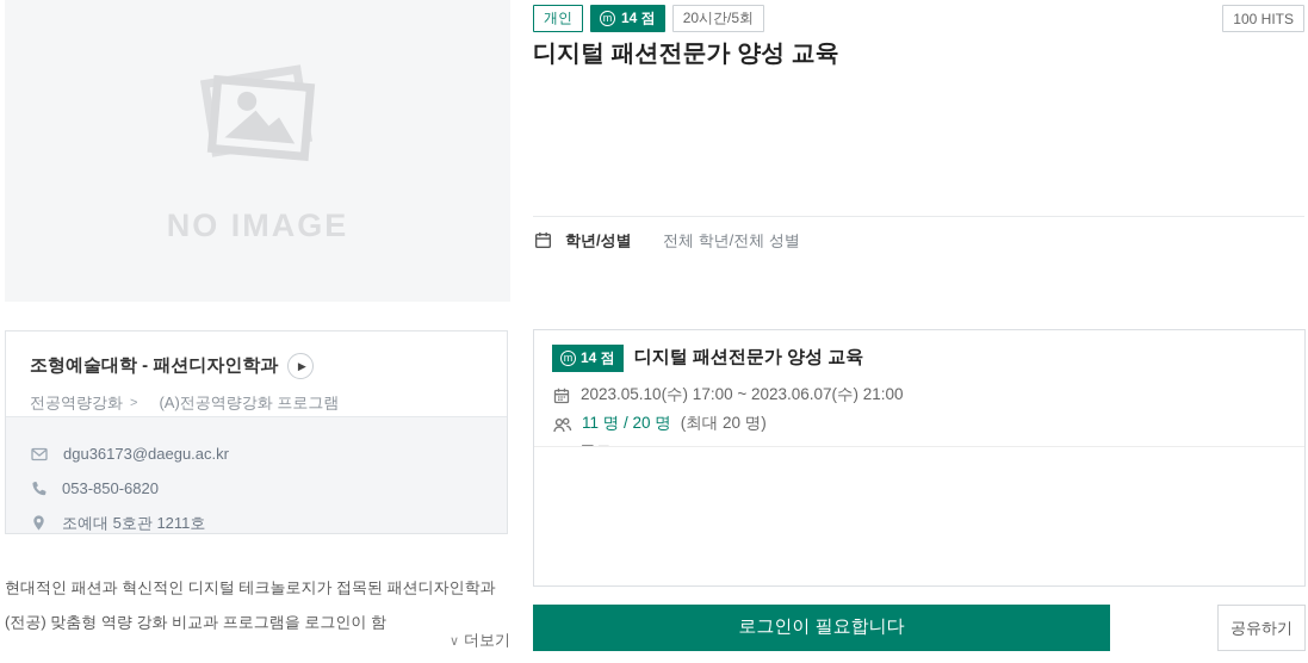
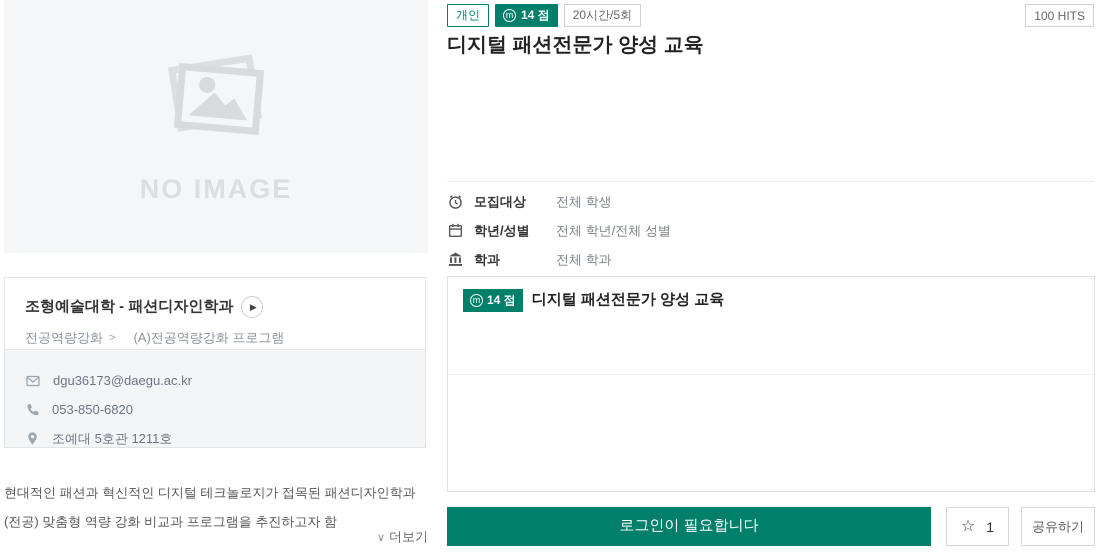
  NO IMAGE
  조형예술대학 - 패션디자인학과
  ▶
  전공역량강화
  >
  (A)전공역량강화 프로그램
  dgu36173@daegu.ac.kr
  053-850-6820
  조예대 5호관 1211호
- 현대적인 패션과 혁신적인 디지털 테크놀로지가 접목된 패션디자인학과(전공) 맞춤형 역량 강화 비교과 프로그램을 로그인이 함
+ 현대적인 패션과 혁신적인 디지털 테크놀로지가 접목된 패션디자인학과(전공) 맞춤형 역량 강화 비교과 프로그램을 추진하고자 함
  ∨ 더보기
  개인
  m
  14 점
  20시간/5회
  100 HITS
  디지털 패션전문가 양성 교육
+ 모집대상
+ 전체 학생
  학년/성별
  전체 학년/전체 성별
+ 학과
+ 전체 학과
  m
  14 점
  디지털 패션전문가 양성 교육
- 2023.05.10(수) 17:00 ~ 2023.06.07(수) 21:00
- 11 명 / 20 명
- (최대 20 명)
  로그인이 필요합니다
+ ☆
+ 1
  공유하기
